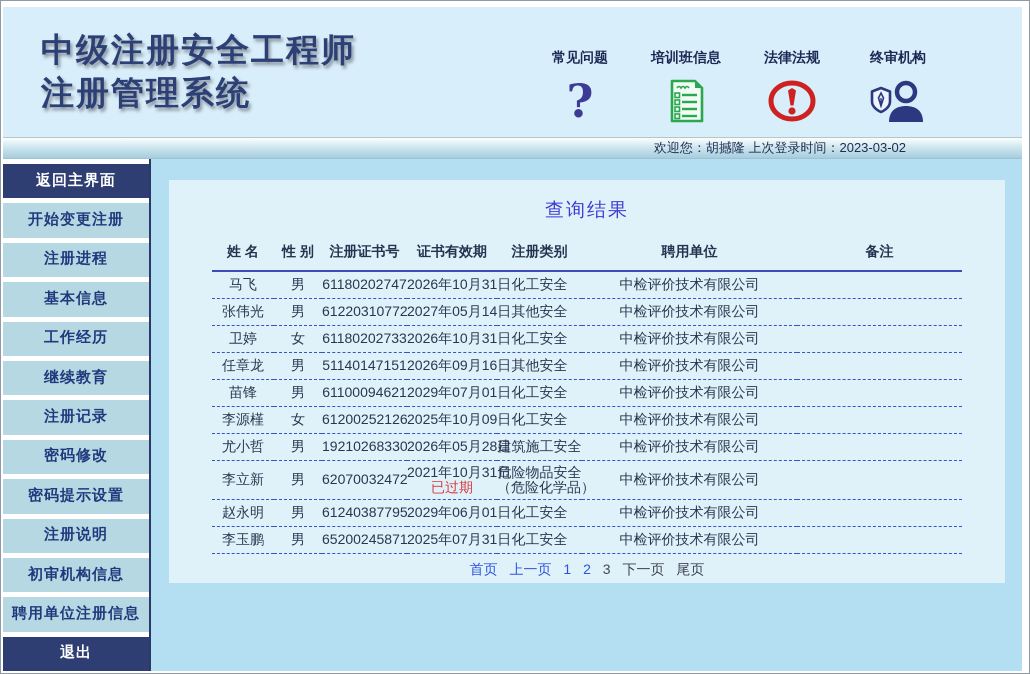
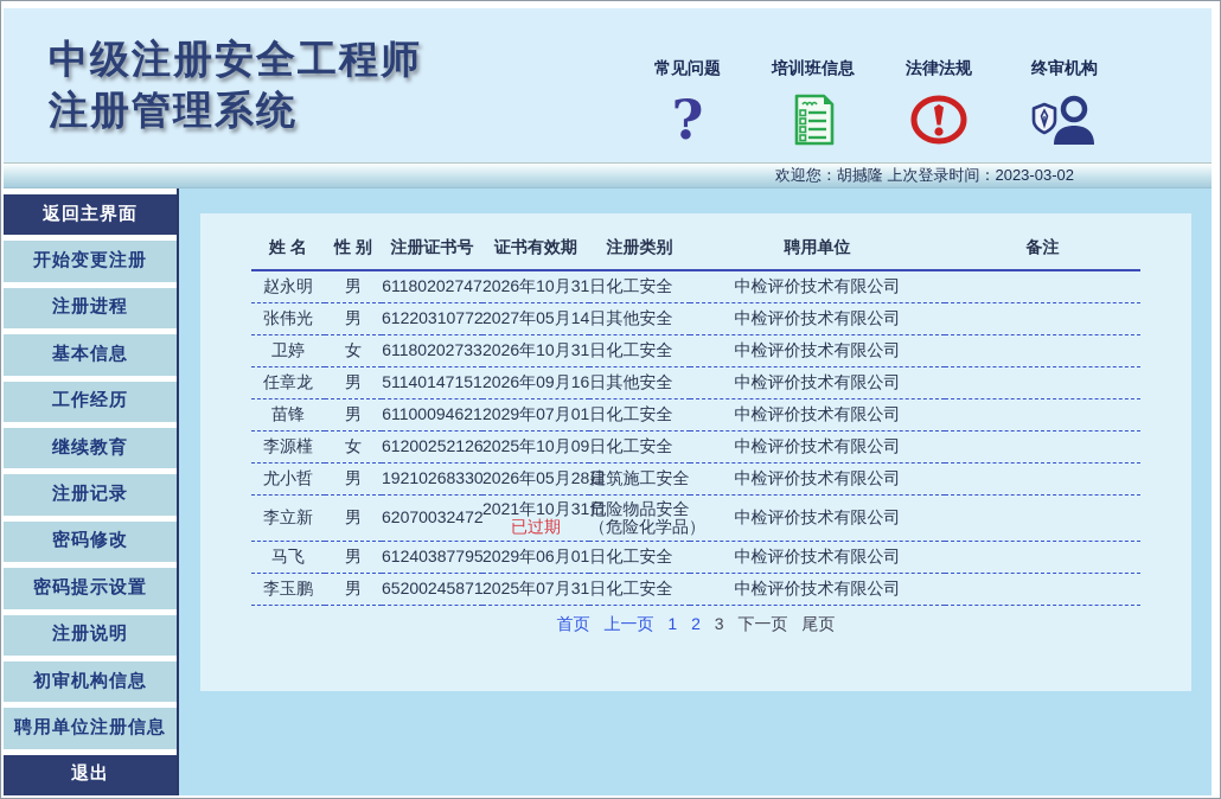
  中级注册安全工程师
  注册管理系统
  常见问题
  ?
  培训班信息
  法律法规
  终审机构
  欢迎您：胡撼隆 上次登录时间：2023-03-02
  返回主界面
  开始变更注册
  注册进程
  基本信息
  工作经历
  继续教育
  注册记录
  密码修改
  密码提示设置
  注册说明
  初审机构信息
  聘用单位注册信息
  退出
- 查询结果
  姓 名	性 别	注册证书号	证书有效期	注册类别	聘用单位	备注
- 马飞	男	61180202747	2026年10月31日	化工安全	中检评价技术有限公司
+ 赵永明	男	61180202747	2026年10月31日	化工安全	中检评价技术有限公司
  张伟光	男	61220310772	2027年05月14日	其他安全	中检评价技术有限公司
  卫婷	女	61180202733	2026年10月31日	化工安全	中检评价技术有限公司
  任章龙	男	51140147151	2026年09月16日	其他安全	中检评价技术有限公司
  苗锋	男	61100094621	2029年07月01日	化工安全	中检评价技术有限公司
  李源槿	女	61200252126	2025年10月09日	化工安全	中检评价技术有限公司
  尤小哲	男	19210268330	2026年05月28	建筑施工安全	中检评价技术有限公司
  李立新	男	62070032472	2021年10月31已过期	危险物品安全（危险化学品）	中检评价技术有限公司
- 赵永明	男	61240387795	2029年06月01日	化工安全	中检评价技术有限公司
+ 马飞	男	61240387795	2029年06月01日	化工安全	中检评价技术有限公司
  李玉鹏	男	65200245871	2025年07月31日	化工安全	中检评价技术有限公司
  首页 上一页 1 2 3 下一页 尾页
